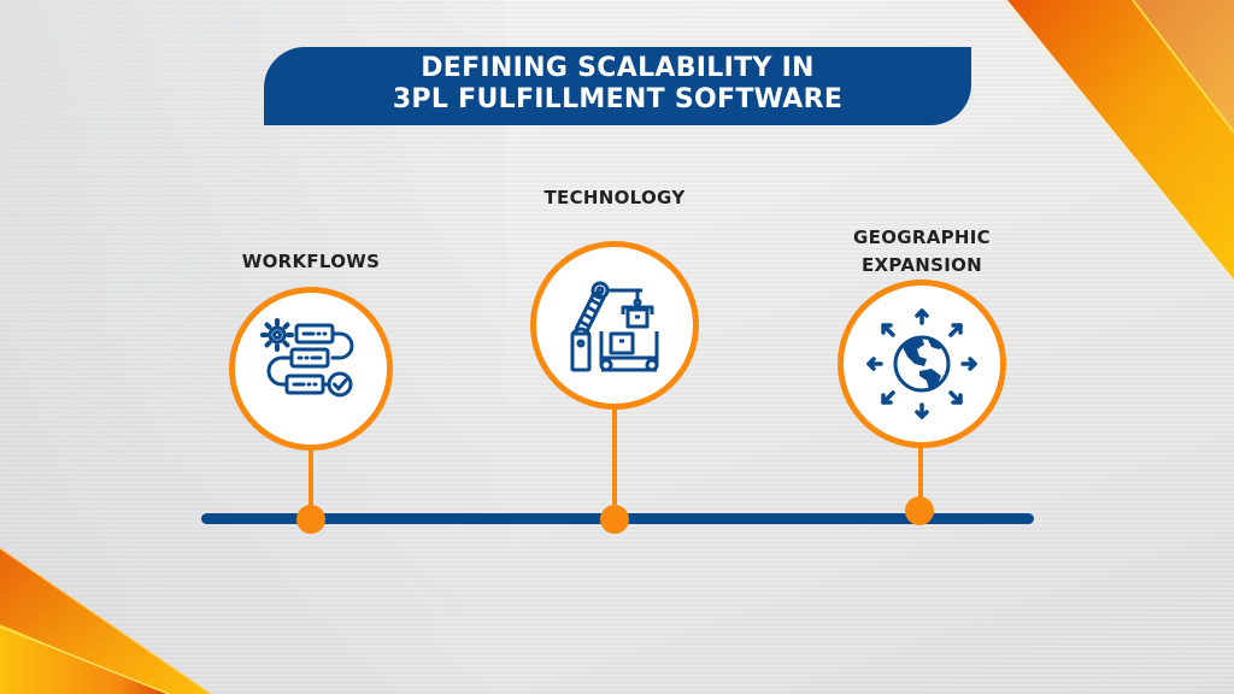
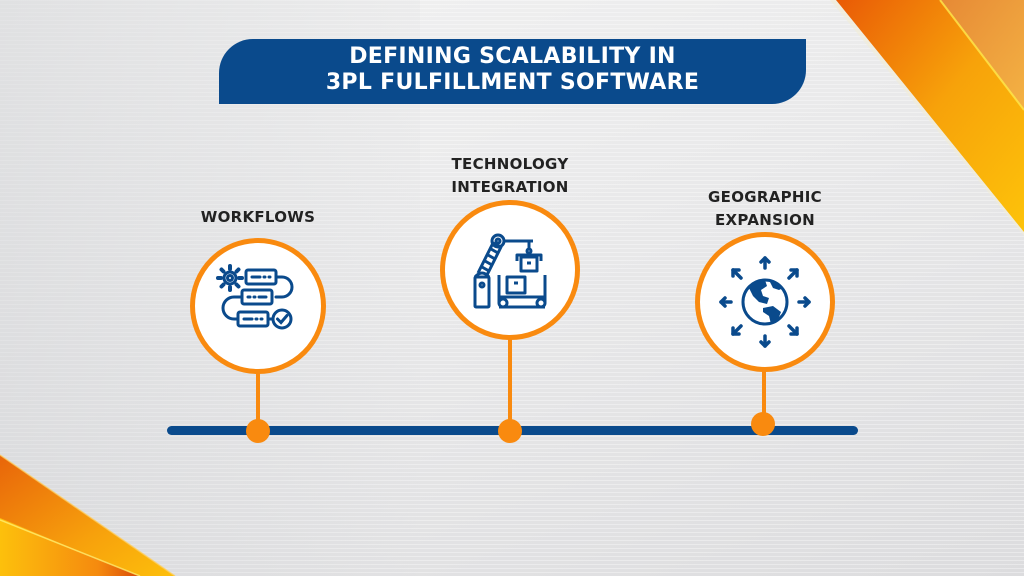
  DEFINING SCALABILITY IN
  3PL FULFILLMENT SOFTWARE
  WORKFLOWS
  TECHNOLOGY
+ INTEGRATION
  GEOGRAPHIC
  EXPANSION
